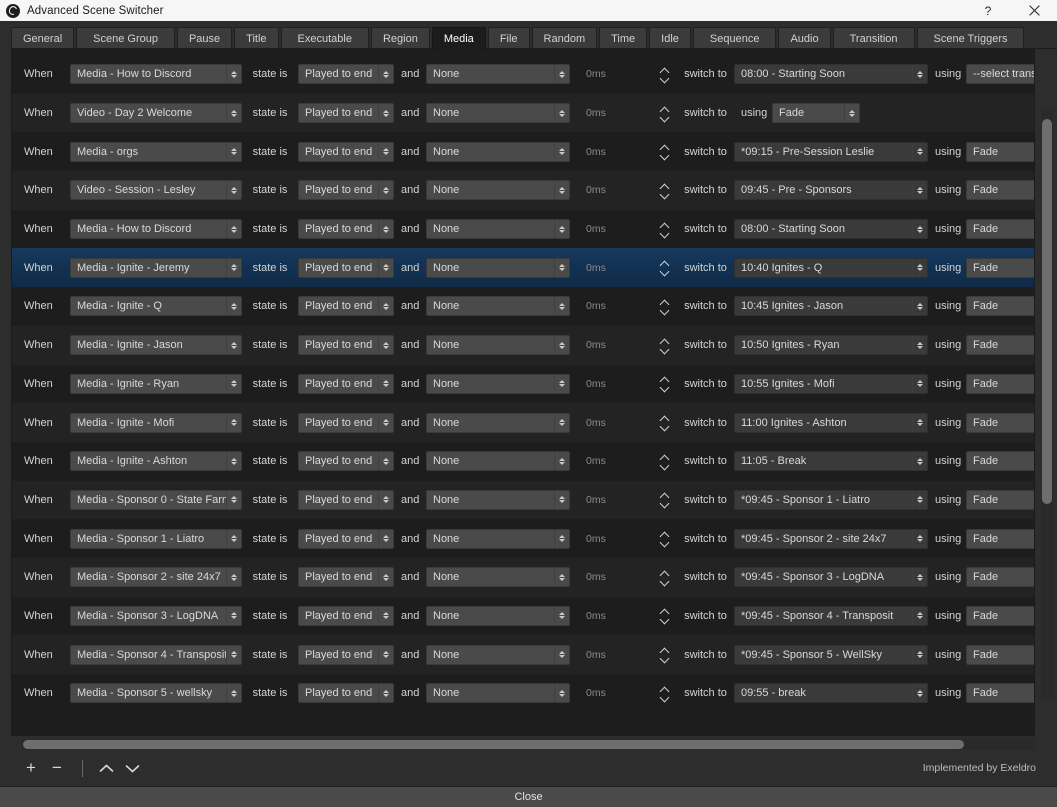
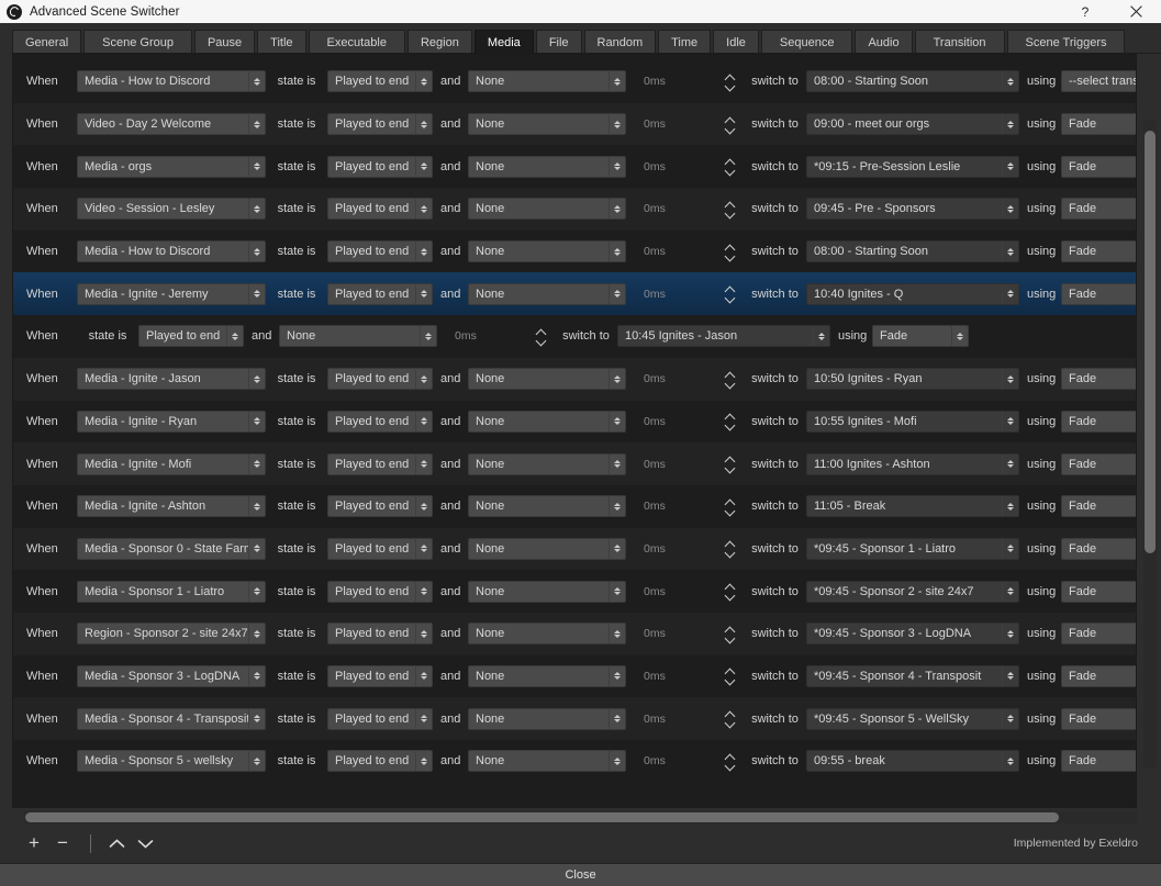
  Advanced Scene Switcher
  ?
  General
  Scene Group
  Pause
  Title
  Executable
  Region
  Media
  File
  Random
  Time
  Idle
  Sequence
  Audio
  Transition
  Scene Triggers
  When
  Media - How to Discord
  state is
  Played to end
  and
  None
  0ms
  switch to
  08:00 - Starting Soon
  using
  --select trans
  When
  Video - Day 2 Welcome
  state is
  Played to end
  and
  None
  0ms
  switch to
+ 09:00 - meet our orgs
  using
  Fade
  When
  Media - orgs
  state is
  Played to end
  and
  None
  0ms
  switch to
  *09:15 - Pre-Session Leslie
  using
  Fade
  When
  Video - Session - Lesley
  state is
  Played to end
  and
  None
  0ms
  switch to
  09:45 - Pre - Sponsors
  using
  Fade
  When
  Media - How to Discord
  state is
  Played to end
  and
  None
  0ms
  switch to
  08:00 - Starting Soon
  using
  Fade
  When
  Media - Ignite - Jeremy
  state is
  Played to end
  and
  None
  0ms
  switch to
  10:40 Ignites - Q
  using
  Fade
  When
- Media - Ignite - Q
  state is
  Played to end
  and
  None
  0ms
  switch to
  10:45 Ignites - Jason
  using
  Fade
  When
  Media - Ignite - Jason
  state is
  Played to end
  and
  None
  0ms
  switch to
  10:50 Ignites - Ryan
  using
  Fade
  When
  Media - Ignite - Ryan
  state is
  Played to end
  and
  None
  0ms
  switch to
  10:55 Ignites - Mofi
  using
  Fade
  When
  Media - Ignite - Mofi
  state is
  Played to end
  and
  None
  0ms
  switch to
  11:00 Ignites - Ashton
  using
  Fade
  When
  Media - Ignite - Ashton
  state is
  Played to end
  and
  None
  0ms
  switch to
  11:05 - Break
  using
  Fade
  When
  Media - Sponsor 0 - State Far
  state is
  Played to end
  and
  None
  0ms
  switch to
  *09:45 - Sponsor 1 - Liatro
  using
  Fade
  When
  Media - Sponsor 1 - Liatro
  state is
  Played to end
  and
  None
  0ms
  switch to
  *09:45 - Sponsor 2 - site 24x7
  using
  Fade
  When
- Media - Sponsor 2 - site 24x7
+ Region - Sponsor 2 - site 24x7
  state is
  Played to end
  and
  None
  0ms
  switch to
  *09:45 - Sponsor 3 - LogDNA
  using
  Fade
  When
  Media - Sponsor 3 - LogDNA
  state is
  Played to end
  and
  None
  0ms
  switch to
  *09:45 - Sponsor 4 - Transposit
  using
  Fade
  When
  Media - Sponsor 4 - Transposi
  state is
  Played to end
  and
  None
  0ms
  switch to
  *09:45 - Sponsor 5 - WellSky
  using
  Fade
  When
  Media - Sponsor 5 - wellsky
  state is
  Played to end
  and
  None
  0ms
  switch to
  09:55 - break
  using
  Fade
  +
  −
  Implemented by Exeldro
  Close
